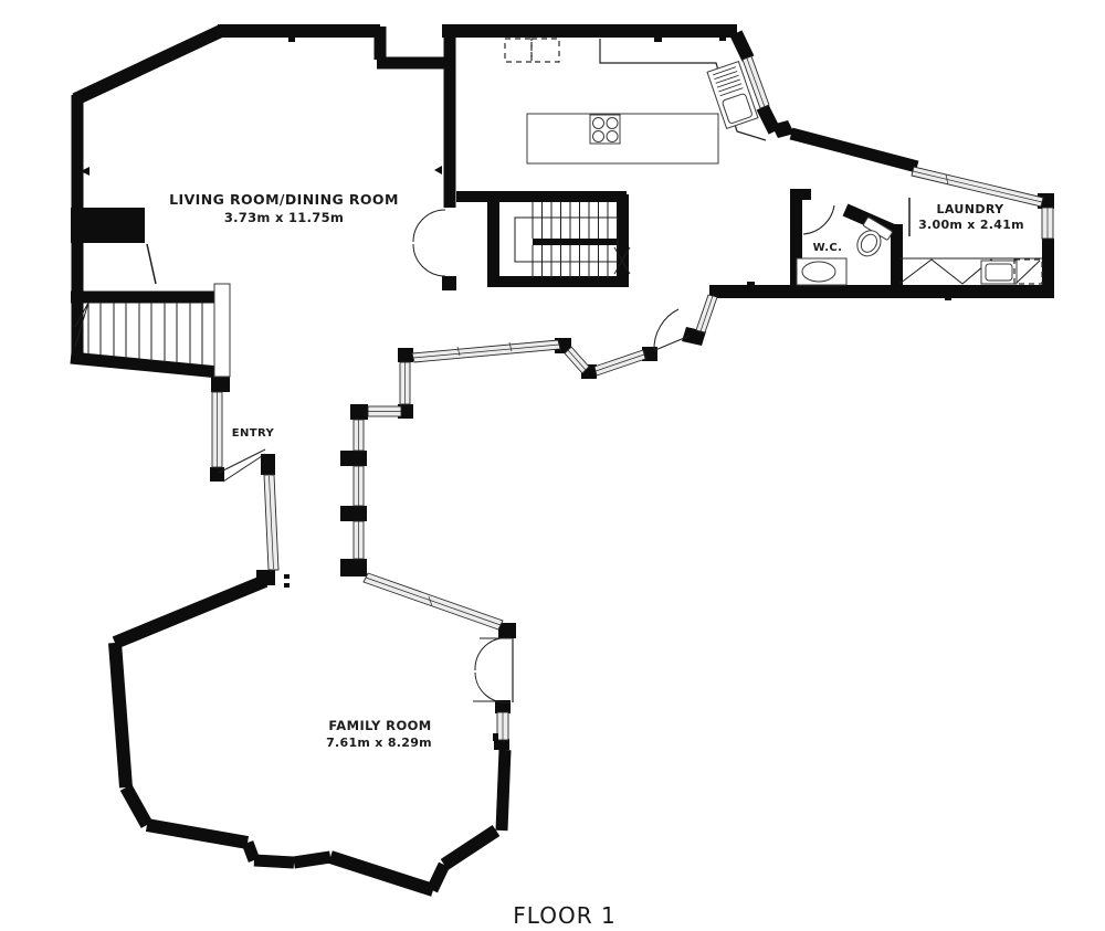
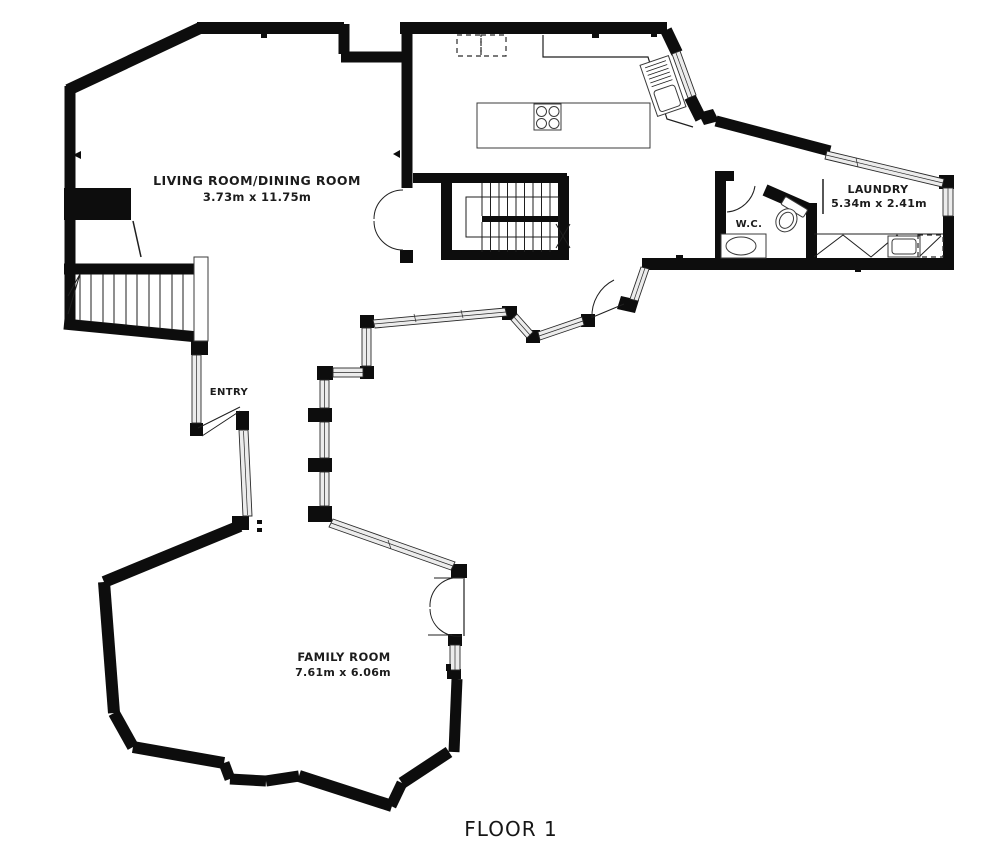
  LIVING ROOM/DINING ROOM
  3.73m x 11.75m
  LAUNDRY
- 3.00m x 2.41m
+ 5.34m x 2.41m
  W.C.
  ENTRY
  FAMILY ROOM
- 7.61m x 8.29m
+ 7.61m x 6.06m
  FLOOR 1
